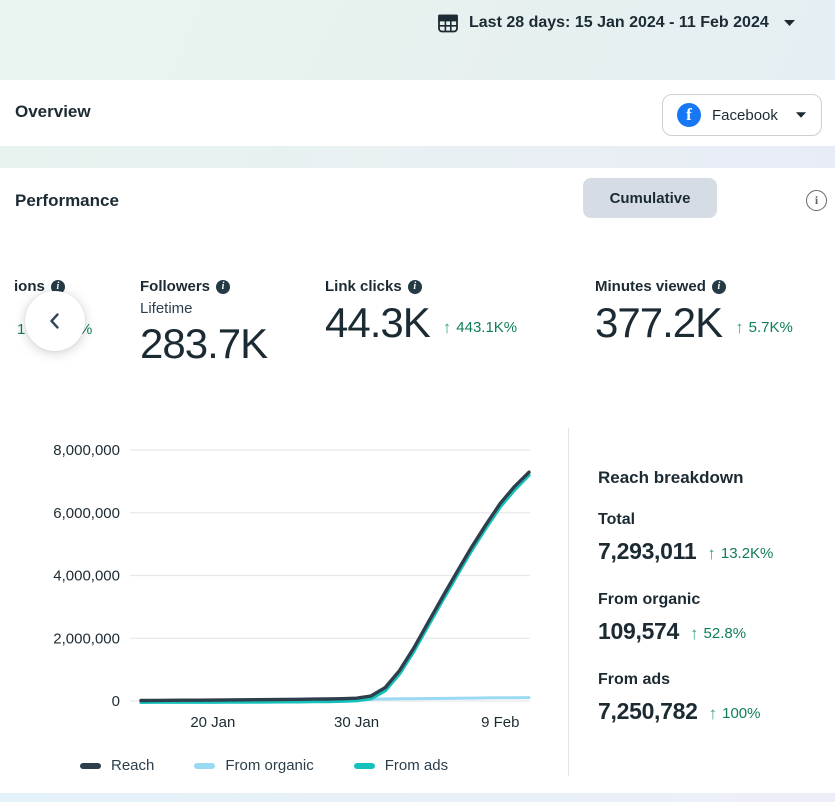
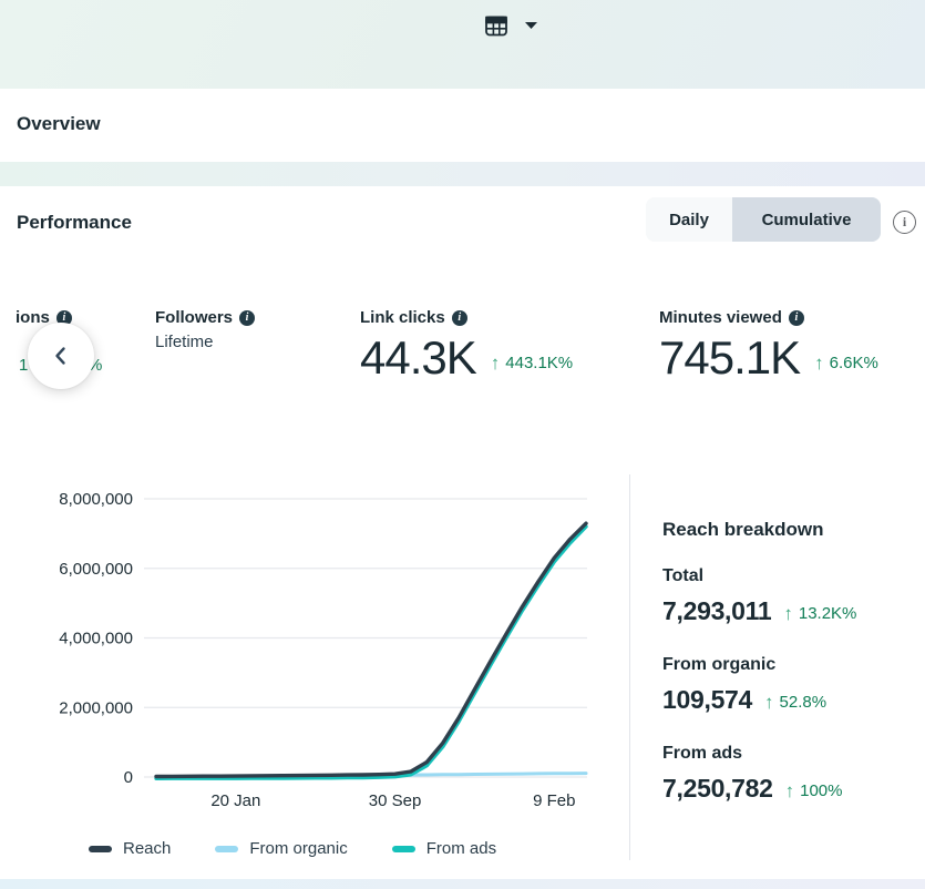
- Last 28 days: 15 Jan 2024 - 11 Feb 2024
  Overview
- f
- Facebook
  Performance
+ Daily
  Cumulative
  i
  ions
  i
  1
  %
  Followers
  i
  Lifetime
- 283.7K
  Link clicks
  i
  44.3K
  ↑
  443.1K%
  Minutes viewed
  i
- 377.2K
+ 745.1K
  ↑
- 5.7K%
+ 6.6K%
  0
  2,000,000
  4,000,000
  6,000,000
  8,000,000
  20 Jan
- 30 Jan
+ 30 Sep
  9 Feb
  Reach
  From organic
  From ads
  Reach breakdown
  Total
  7,293,011
  ↑
  13.2K%
  From organic
  109,574
  ↑
  52.8%
  From ads
  7,250,782
  ↑
  100%
